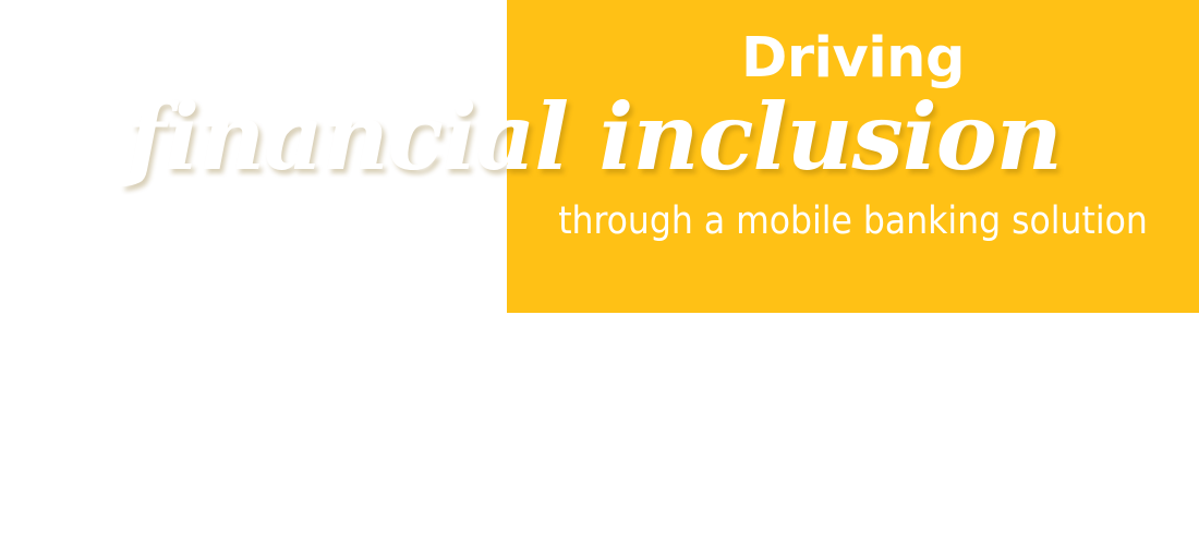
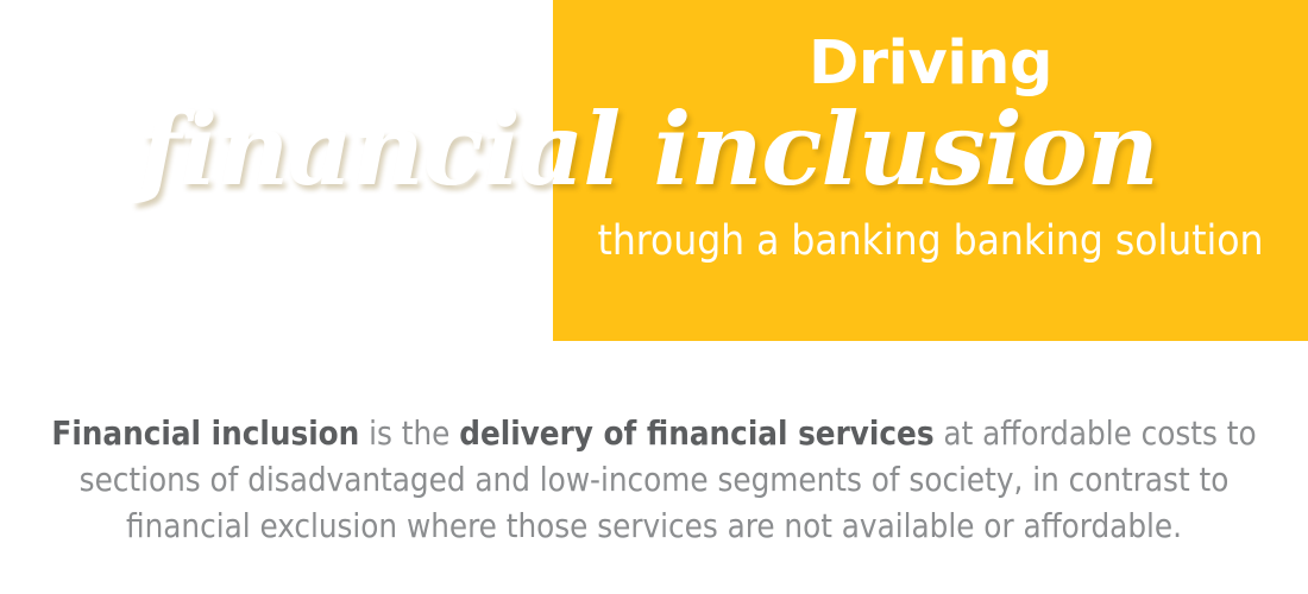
  Driving
- through a mobile banking solution
+ through a banking banking solution
  financial inclusion
+ Financial inclusion is the delivery of financial services at affordable costs to sections of disadvantaged and low-income segments of society, in contrast to financial exclusion where those services are not available or affordable.
